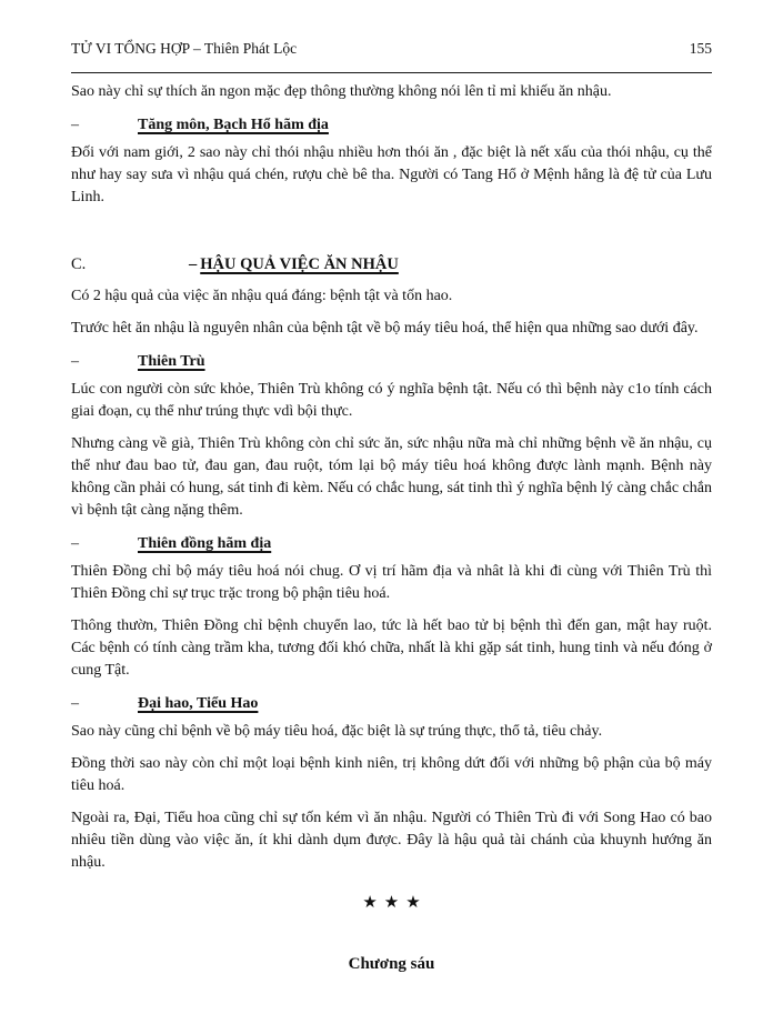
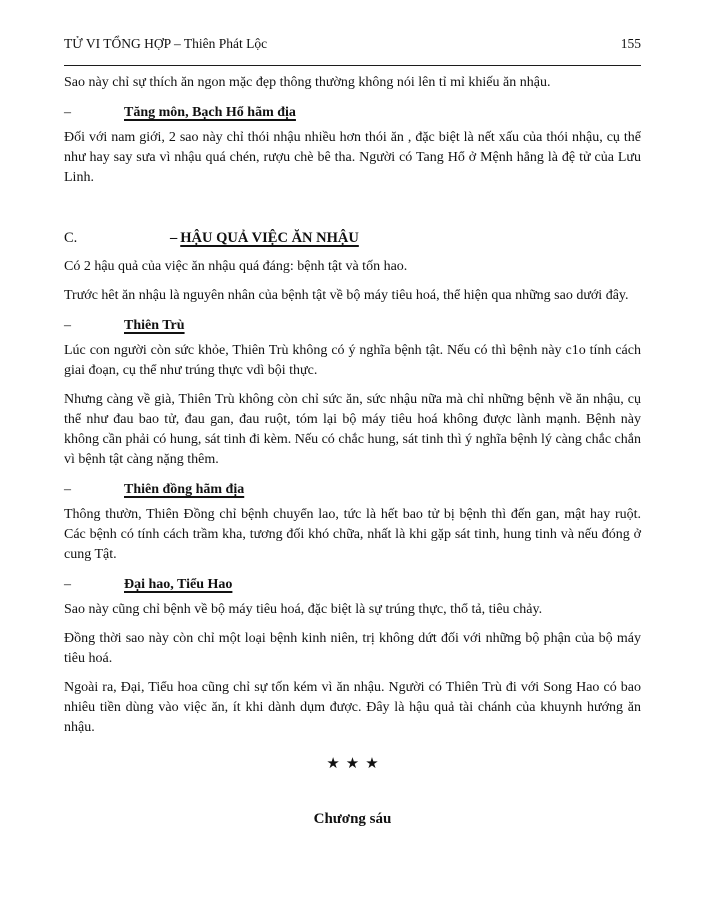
  TỬ VI TỔNG HỢP – Thiên Phát Lộc
  155
  Sao này chỉ sự thích ăn ngon mặc đẹp thông thường không nói lên tỉ mỉ khiếu ăn nhậu.
  – Tăng môn, Bạch Hổ hãm địa
  Đối với nam giới, 2 sao này chỉ thói nhậu nhiều hơn thói ăn , đặc biệt là nết xấu của thói nhậu, cụ thể như hay say sưa vì nhậu quá chén, rượu chè bê tha. Người có Tang Hổ ở Mệnh hẳng là đệ tử của Lưu Linh.
  C. – HẬU QUẢ VIỆC ĂN NHẬU
  Có 2 hậu quả của việc ăn nhậu quá đáng: bệnh tật và tốn hao.
  Trước hêt ăn nhậu là nguyên nhân của bệnh tật về bộ máy tiêu hoá, thể hiện qua những sao dưới đây.
  – Thiên Trù
  Lúc con người còn sức khỏe, Thiên Trù không có ý nghĩa bệnh tật. Nếu có thì bệnh này c1o tính cách giai đoạn, cụ thể như trúng thực vdì bội thực.
  Nhưng càng về già, Thiên Trù không còn chỉ sức ăn, sức nhậu nữa mà chỉ những bệnh về ăn nhậu, cụ thể như đau bao tử, đau gan, đau ruột, tóm lại bộ máy tiêu hoá không được lành mạnh. Bệnh này không cần phải có hung, sát tinh đi kèm. Nếu có chắc hung, sát tinh thì ý nghĩa bệnh lý càng chắc chắn vì bệnh tật càng nặng thêm.
  – Thiên đồng hãm địa
- Thiên Đồng chỉ bộ máy tiêu hoá nói chug. Ơ vị trí hãm địa và nhât là khi đi cùng với Thiên Trù thì Thiên Đồng chỉ sự trục trặc trong bộ phận tiêu hoá.
- Thông thườn, Thiên Đồng chỉ bệnh chuyển lao, tức là hết bao tử bị bệnh thì đến gan, mật hay ruột. Các bệnh có tính càng trầm kha, tương đối khó chữa, nhất là khi gặp sát tinh, hung tinh và nếu đóng ở cung Tật.
+ Thông thườn, Thiên Đồng chỉ bệnh chuyển lao, tức là hết bao tử bị bệnh thì đến gan, mật hay ruột. Các bệnh có tính cách trầm kha, tương đối khó chữa, nhất là khi gặp sát tinh, hung tinh và nếu đóng ở cung Tật.
  – Đại hao, Tiểu Hao
  Sao này cũng chỉ bệnh về bộ máy tiêu hoá, đặc biệt là sự trúng thực, thổ tả, tiêu chảy.
  Đồng thời sao này còn chỉ một loại bệnh kinh niên, trị không dứt đối với những bộ phận của bộ máy tiêu hoá.
  Ngoài ra, Đại, Tiểu hoa cũng chỉ sự tốn kém vì ăn nhậu. Người có Thiên Trù đi với Song Hao có bao nhiêu tiền dùng vào việc ăn, ít khi dành dụm được. Đây là hậu quả tài chánh của khuynh hướng ăn nhậu.
  ★★★
  Chương sáu
